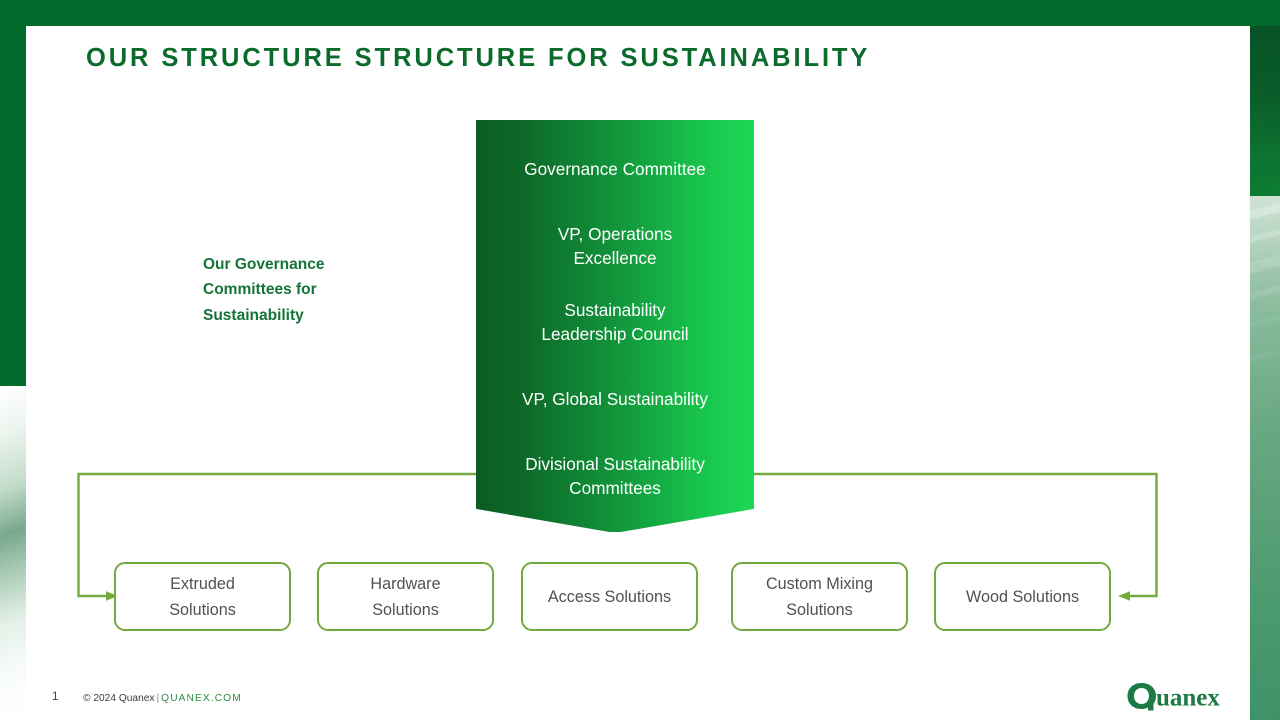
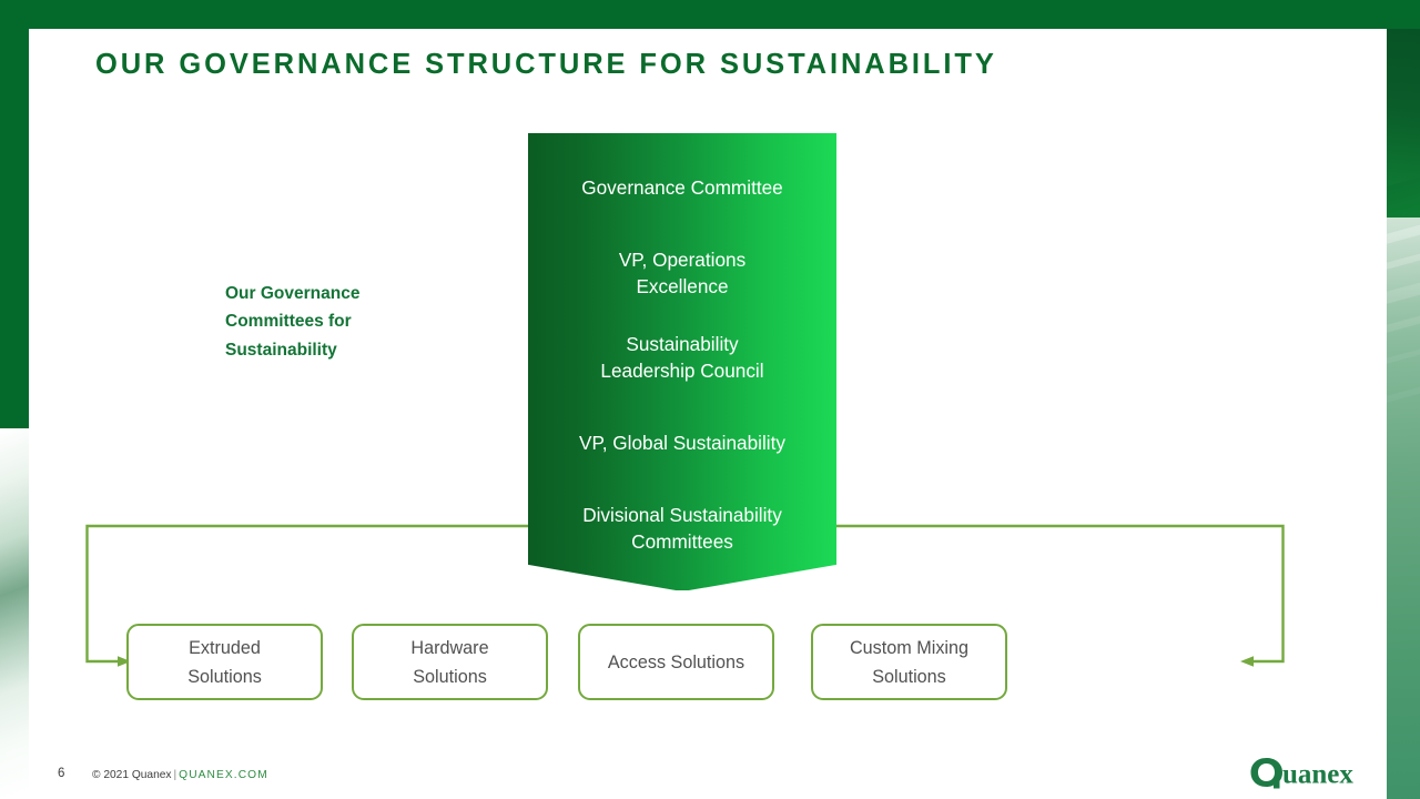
- OUR STRUCTURE STRUCTURE FOR SUSTAINABILITY
+ OUR GOVERNANCE STRUCTURE FOR SUSTAINABILITY
  Our Governance Committees for Sustainability
  Governance Committee
  VP, Operations
  Excellence
  Sustainability
  Leadership Council
  VP, Global Sustainability
  Divisional Sustainability
  Committees
  Extruded
  Solutions
  Hardware
  Solutions
  Access Solutions
  Custom Mixing
  Solutions
- Wood Solutions
- 1
+ 6
- © 2024 Quanex | QUANEX.COM
+ © 2021 Quanex | QUANEX.COM
  uanex
